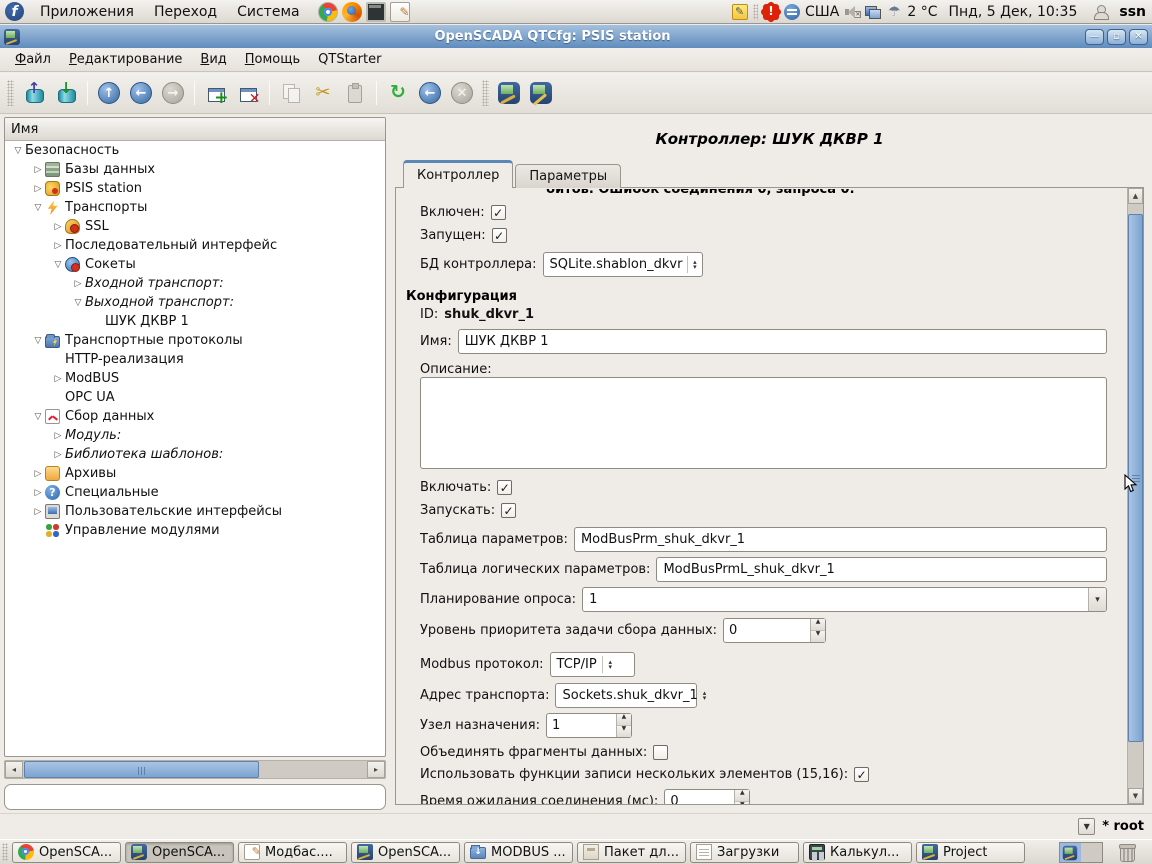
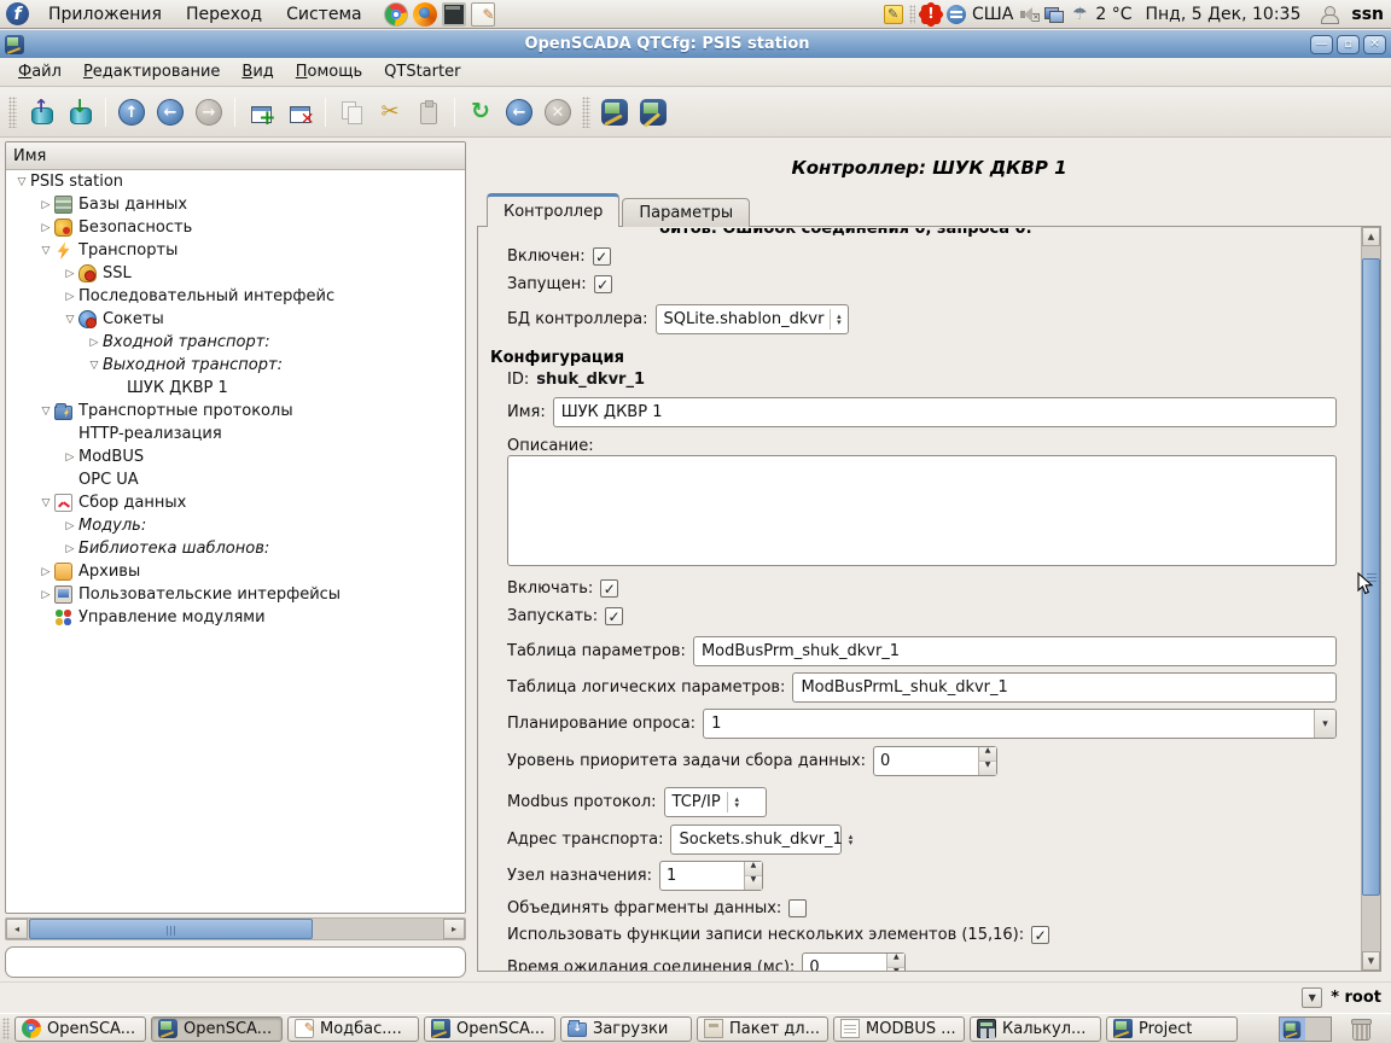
  f
  Приложения
  Переход
  Система
  США
  2 °C
  Пнд, 5 Дек, 10:35
  ssn
  OpenSCADA QTCfg: PSIS station
  —
  ▫
  ✕
  Файл
  Редактирование
  Вид
  Помощь
  QTStarter
  ↑
  ←
  →
  ←
  ✕
  Имя
- Безопасность
+ PSIS station
  Базы данных
- PSIS station
+ Безопасность
  Транспорты
  SSL
  Последовательный интерфейс
  Сокеты
  Входной транспорт:
  Выходной транспорт:
  ШУК ДКВР 1
  Транспортные протоколы
  HTTP-реализация
  ModBUS
  OPC UA
  Сбор данных
  Модуль:
  Библиотека шаблонов:
  Архивы
- Специальные
  Пользовательские интерфейсы
  Управление модулями
  ◂
  ▸
  Контроллер: ШУК ДКВР 1
  Контроллер
  Параметры
  битов. Ошибок соединения 0, запроса 0.
  Включен:
  Запущен:
  БД контроллера:
  SQLite.shablon_dkvr
  Конфигурация
  ID:
  shuk_dkvr_1
  Имя:
  ШУК ДКВР 1
  Описание:
  Включать:
  Запускать:
  Таблица параметров:
  ModBusPrm_shuk_dkvr_1
  Таблица логических параметров:
  ModBusPrmL_shuk_dkvr_1
  Планирование опроса:
  1
  Уровень приоритета задачи сбора данных:
  0
  Modbus протокол:
  TCP/IP
  Адрес транспорта:
  Sockets.shuk_dkvr_1
  Узел назначения:
  1
  Объединять фрагменты данных:
  Использовать функции записи нескольких элементов (15,16):
  Время ожидания соединения (мс):
  0
  ▲
  ▼
  ▼
  * root
  OpenSCA...
  OpenSCA...
  Модбас....
  OpenSCA...
- MODBUS ...
+ Загрузки
  Пакет дл...
- Загрузки
+ MODBUS ...
  Калькул...
  Project
